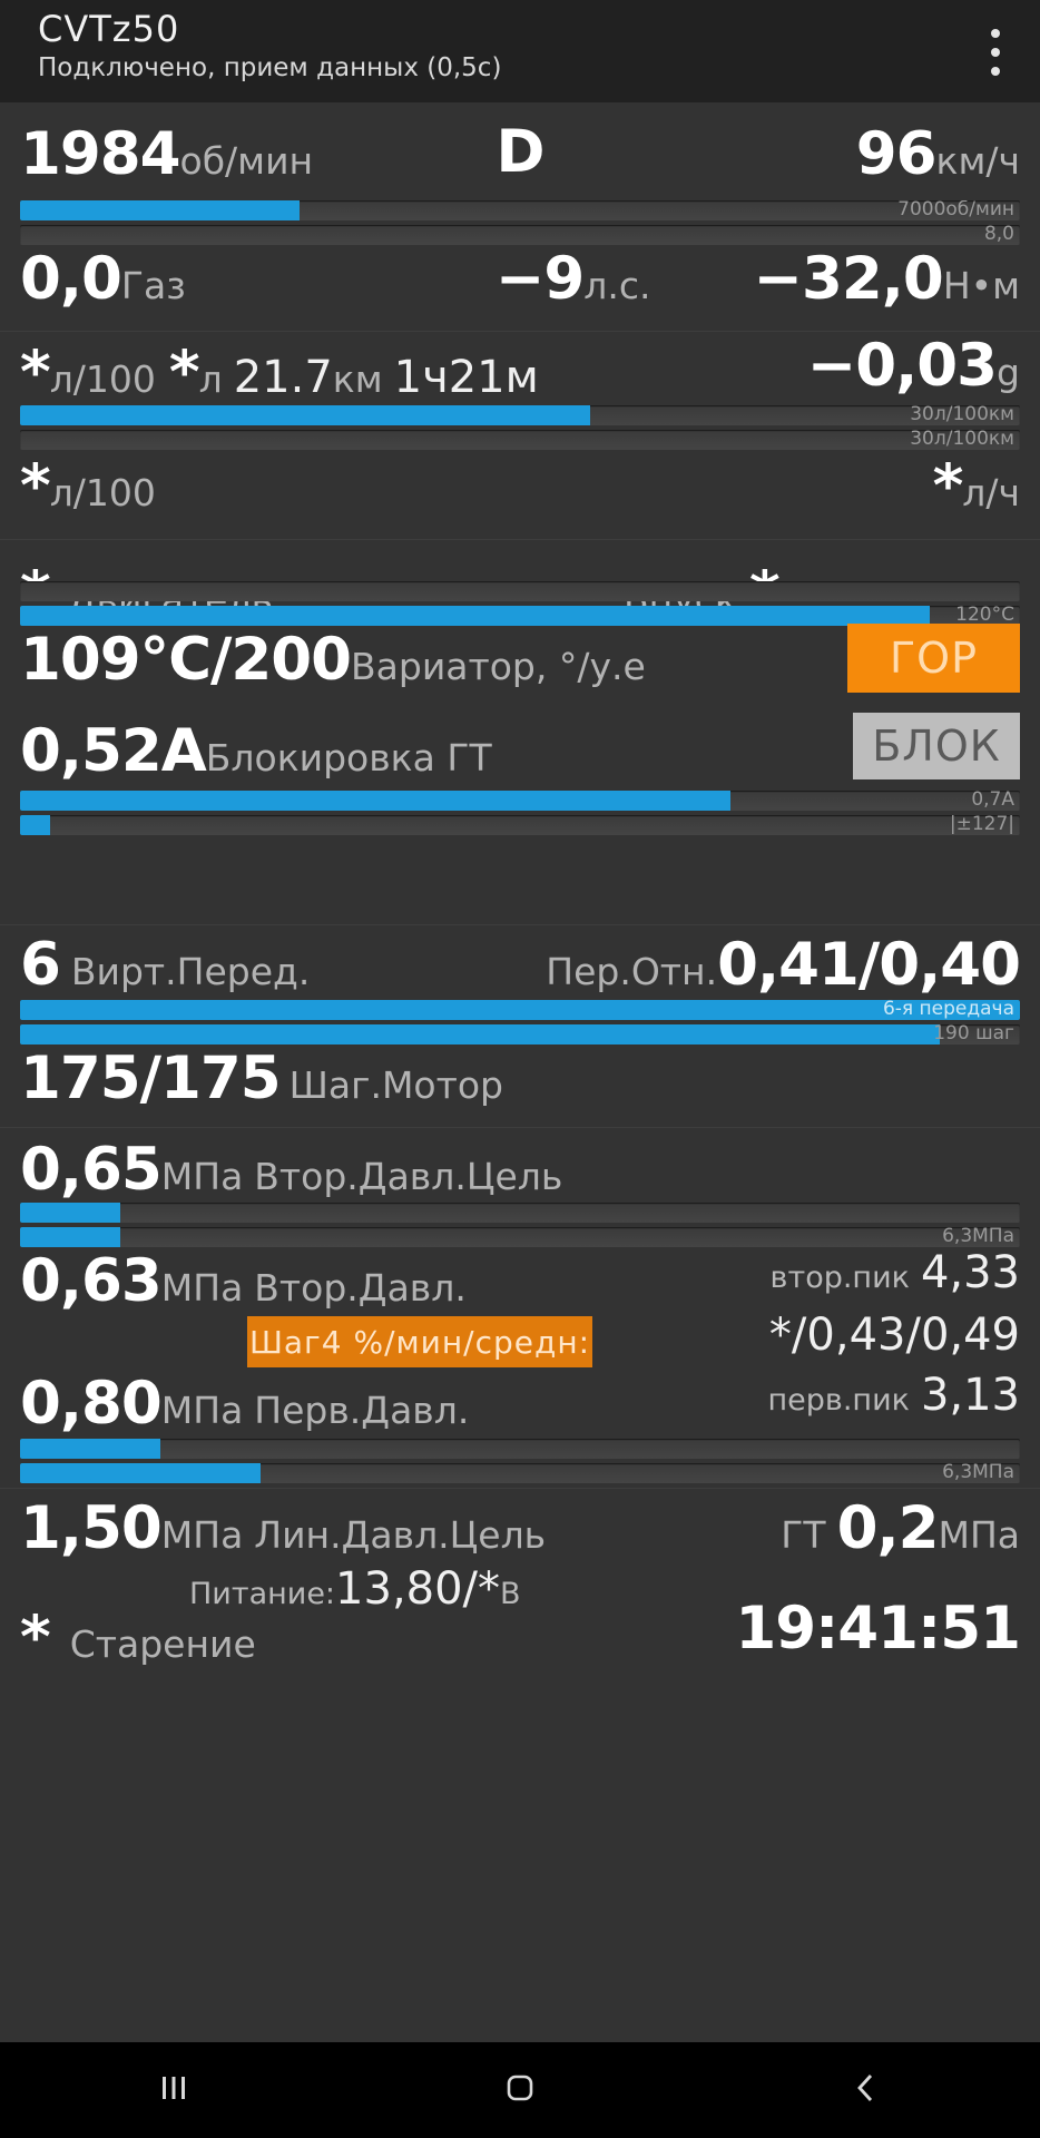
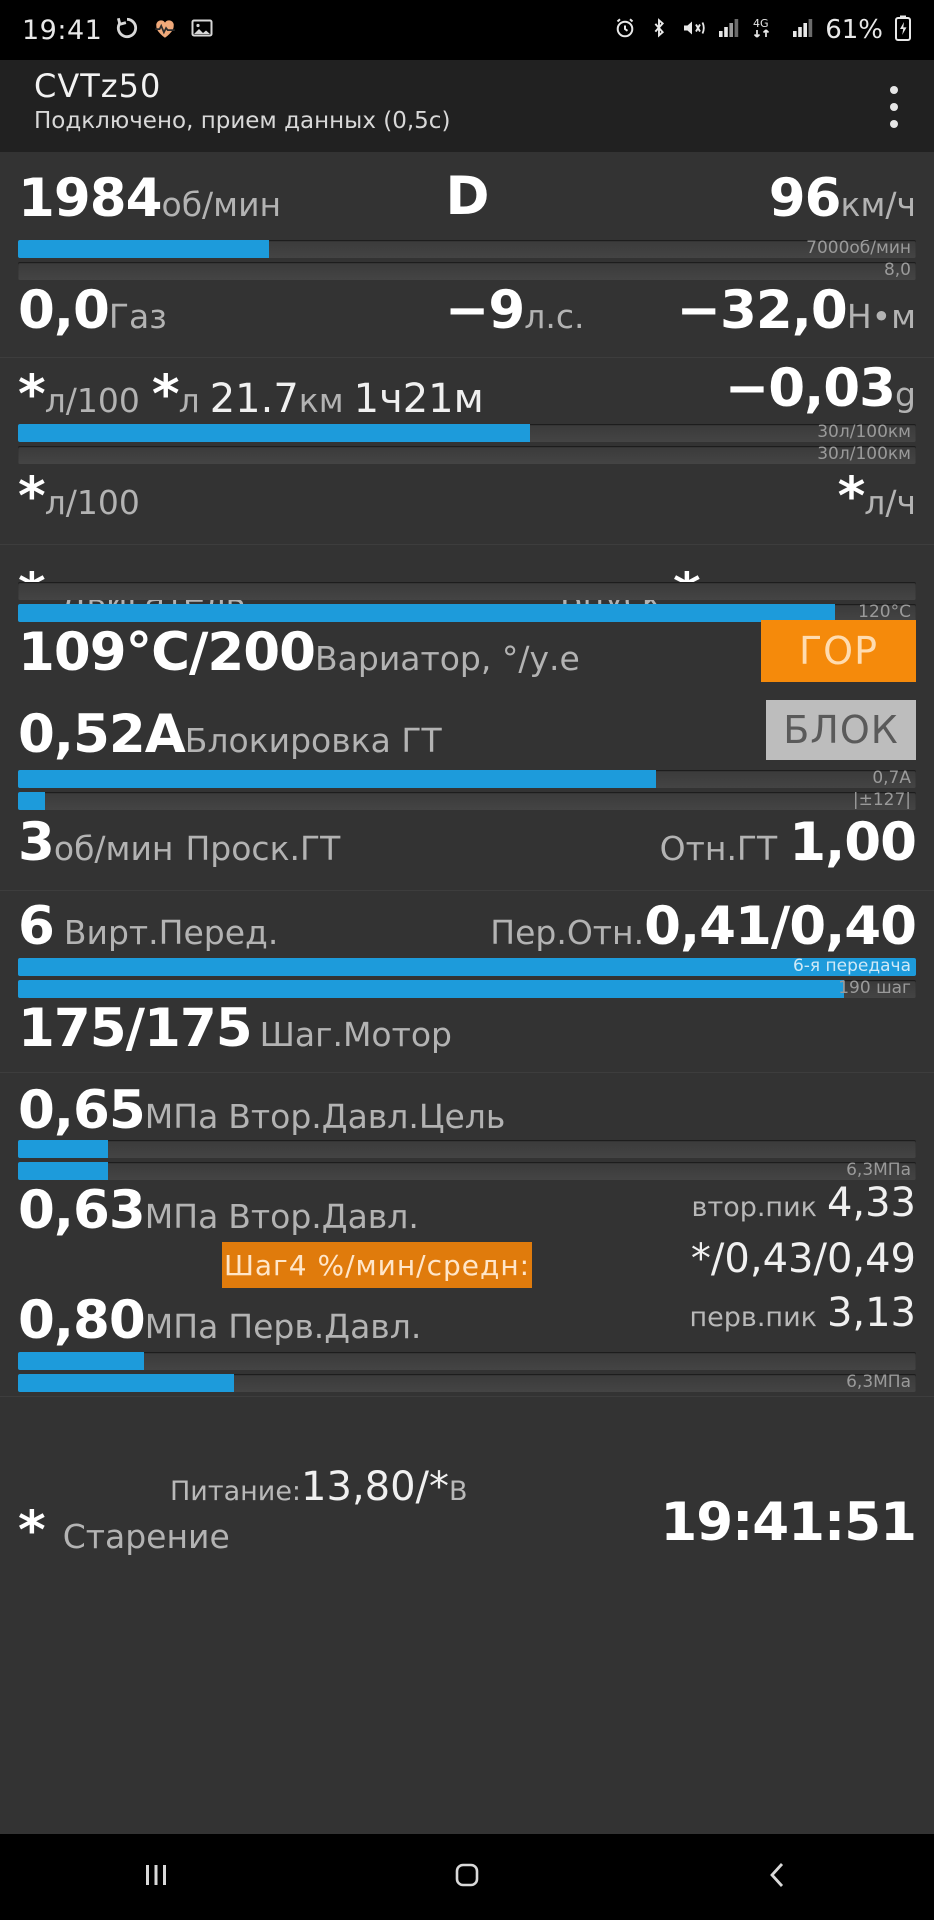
+ 19:41
+ 4G
+ 61%
  CVTz50
  Подключено, прием данных (0,5с)
  1984об/мин
  D
  96км/ч
  7000об/мин
  8,0
  0,0Газ
  −9л.с.
  −32,0Н•м
  *л/100 *л 21.7км 1ч21м
  −0,03g
  30л/100км
  30л/100км
  *л/100
  *л/ч
  120°C
  109°C/200Вариатор, °/у.е
  ГОР
  0,52AБлокировка ГТ
  БЛОК
  0,7A
  |±127|
+ 3об/мин Проск.ГТ
+ Отн.ГТ 1,00
  6 Вирт.Перед.
  Пер.Отн.0,41/0,40
  6-я передача
  190 шаг
  175/175 Шаг.Мотор
  0,65МПа Втор.Давл.Цель
  6,3МПа
  0,63МПа Втор.Давл.
  втор.пик 4,33
  Шаг4 %/мин/средн:
  */0,43/0,49
  0,80МПа Перв.Давл.
  перв.пик 3,13
  6,3МПа
- 1,50МПа Лин.Давл.Цель
- ГТ 0,2МПа
  Питание:13,80/*В
  * Старение
  19:41:51
